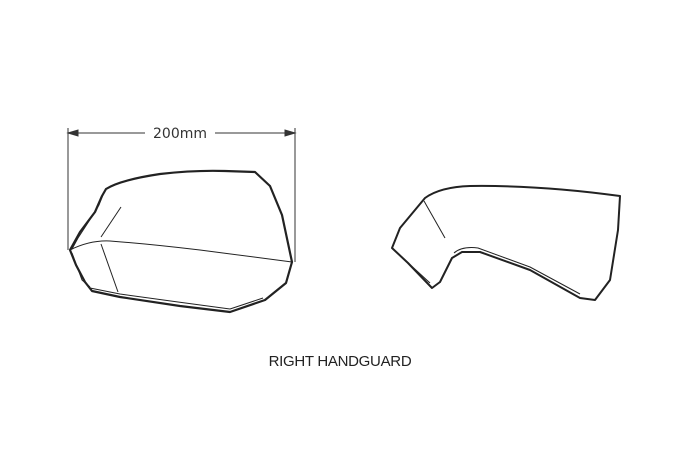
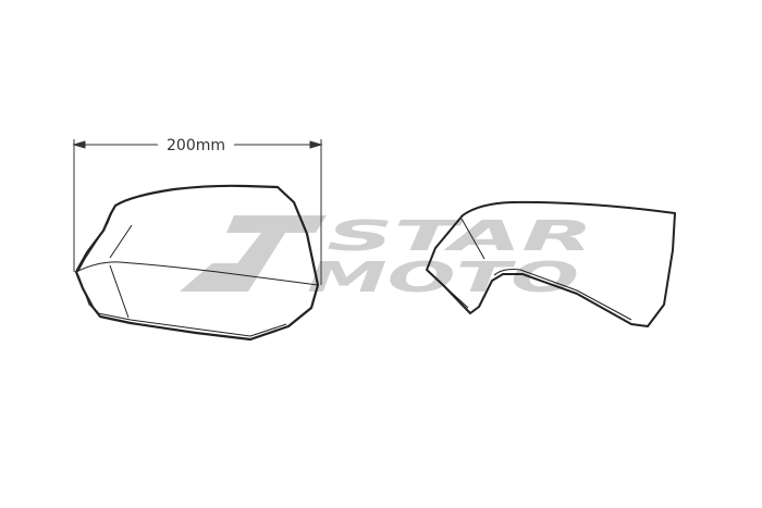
+ STAR
+ MOTO
  200mm
- RIGHT HANDGUARD
